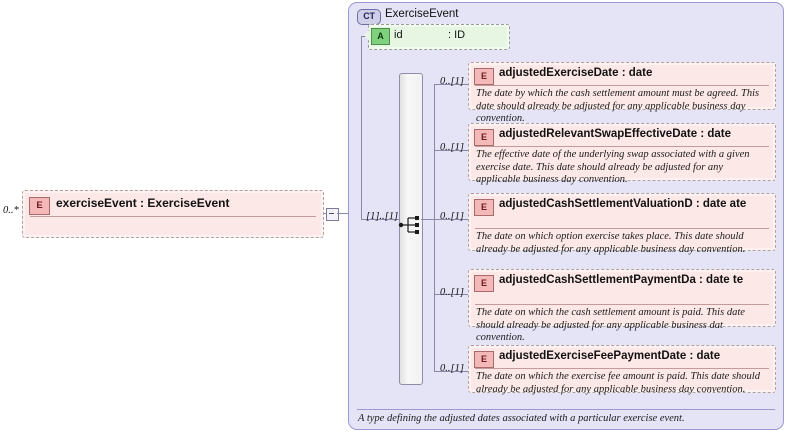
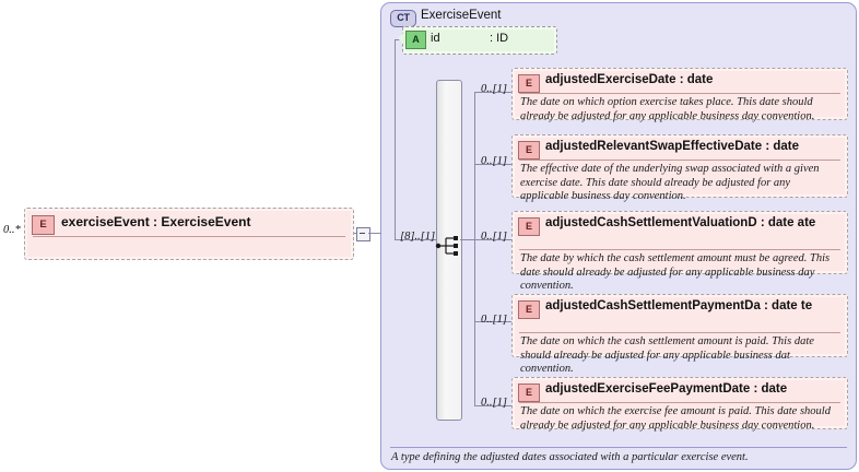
  CT
  ExerciseEvent
  A type defining the adjusted dates associated with a particular exercise event.
  A
  id
  : ID
- [1]..[1]
+ [8]..[1]
  0..[1]
  E
  adjustedExerciseDate : date
- The date by which the cash settlement amount must be agreed. This date should already be adjusted for any applicable business day convention.
+ The date on which option exercise takes place. This date should already be adjusted for any applicable business day convention.
  0..[1]
  E
  adjustedRelevantSwapEffectiveDate : date
  The effective date of the underlying swap associated with a given exercise date. This date should already be adjusted for any applicable business day convention.
  0..[1]
  E
  adjustedCashSettlementValuationD : date ate
- The date on which option exercise takes place. This date should already be adjusted for any applicable business day convention.
+ The date by which the cash settlement amount must be agreed. This date should already be adjusted for any applicable business day convention.
  0..[1]
  E
  adjustedCashSettlementPaymentDa : date te
  The date on which the cash settlement amount is paid. This date should already be adjusted for any applicable business dat convention.
  0..[1]
  E
  adjustedExerciseFeePaymentDate : date
  The date on which the exercise fee amount is paid. This date should already be adjusted for any applicable business day convention.
  0..*
  E
  exerciseEvent : ExerciseEvent
